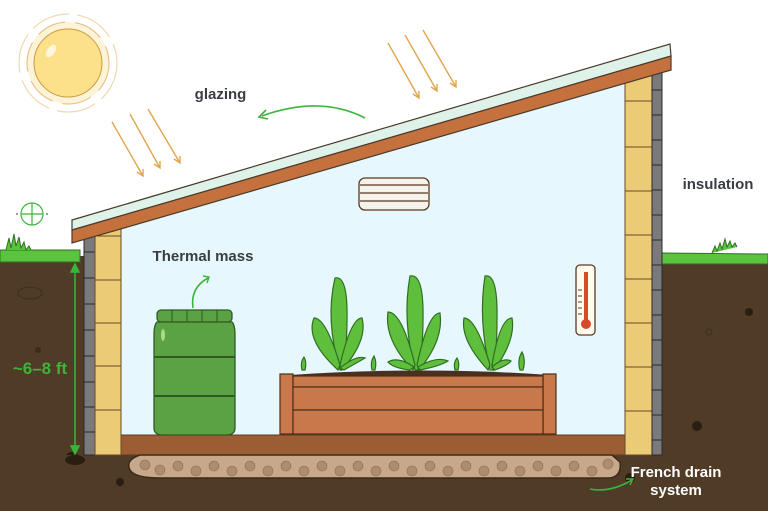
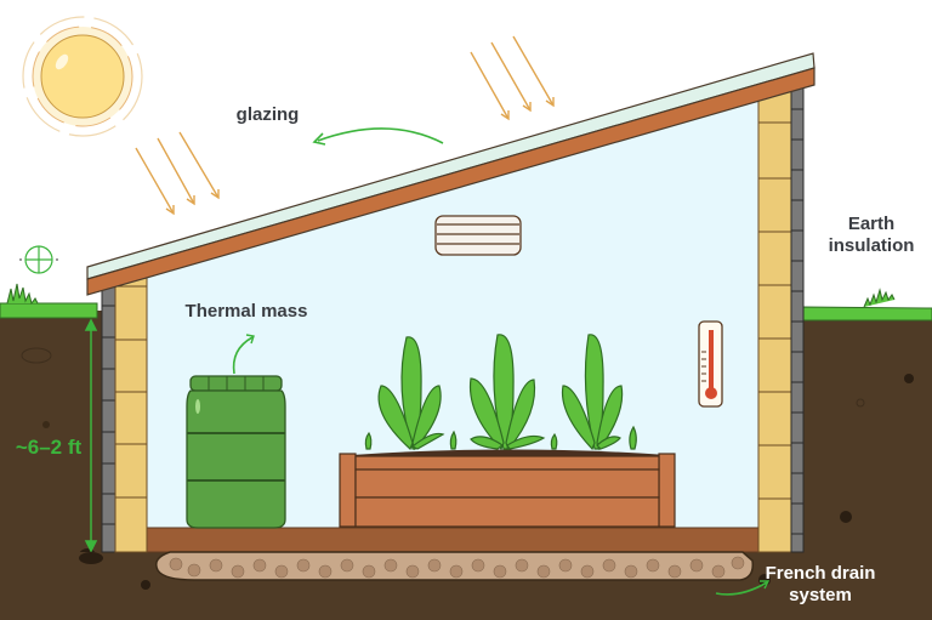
  glazing
+ Earth
  insulation
  Thermal mass
- ~6–8 ft
+ ~6–2 ft
  French drain
  system
